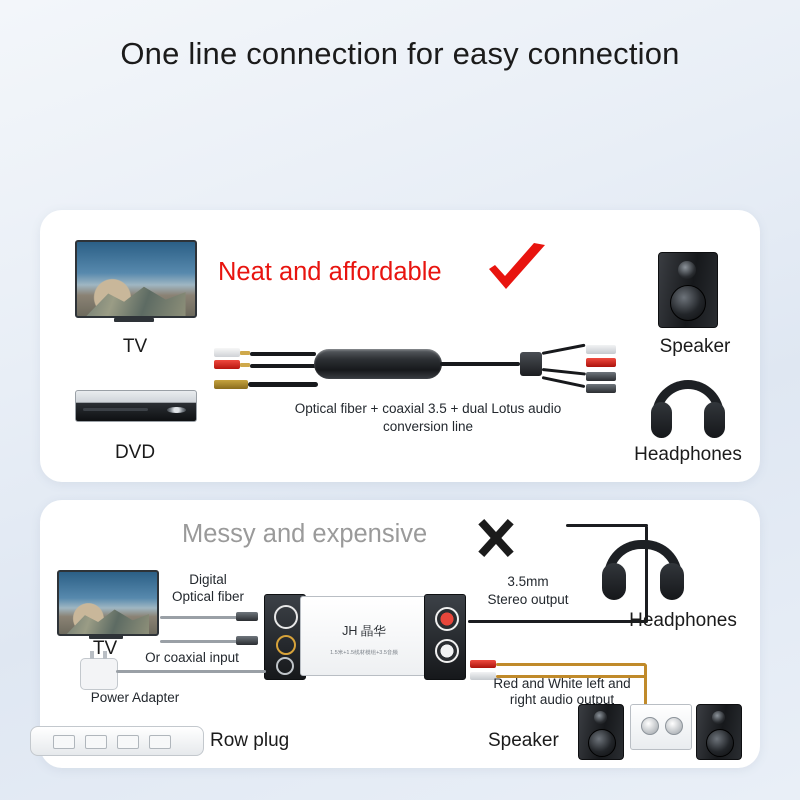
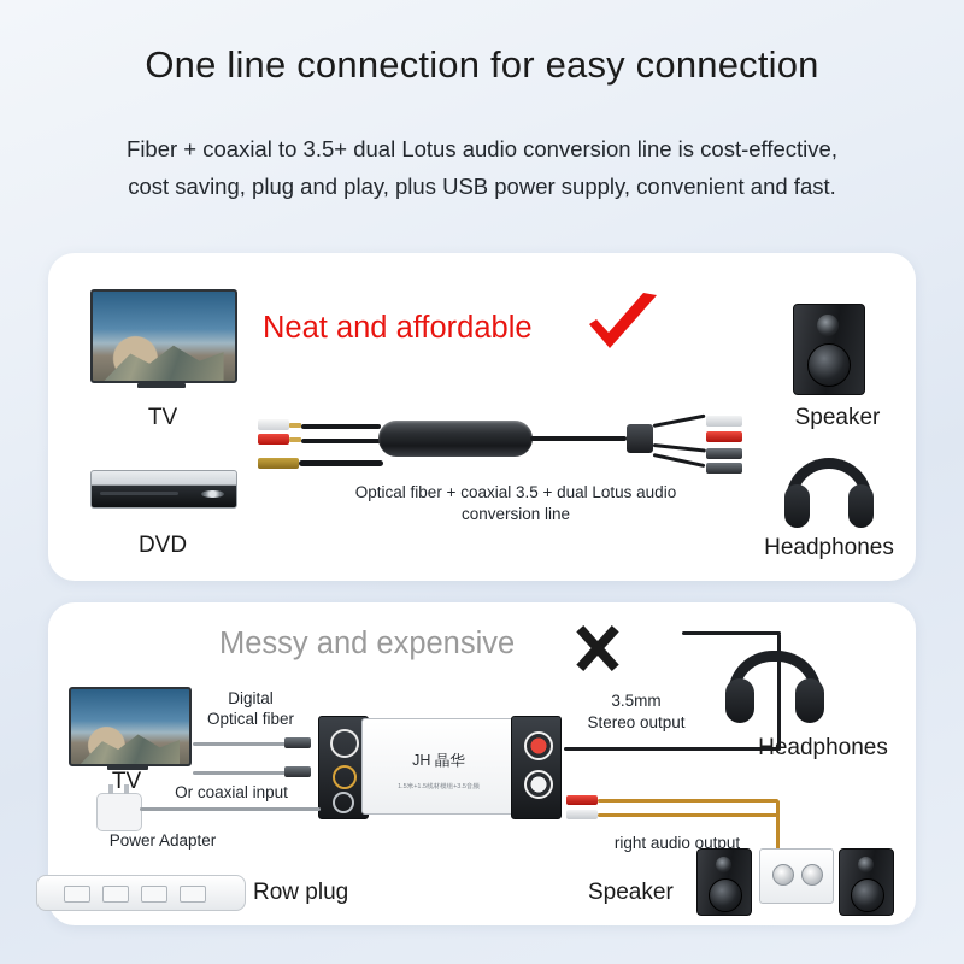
  One line connection for easy connection
+ Fiber + coaxial to 3.5+ dual Lotus audio conversion line is cost-effective, cost saving, plug and play, plus USB power supply, convenient and fast.
  TV
  DVD
  Neat and affordable
  Optical fiber + coaxial 3.5 + dual Lotus audio conversion line
  Speaker
  Headphones
  Messy and expensive
  TV
  Digital
  Optical fiber
  Or coaxial input
  JH 晶华
  Power Adapter
  Row plug
  3.5mm
  Stereo output
  Headphones
- Red and White left and
  right audio output
  Speaker
